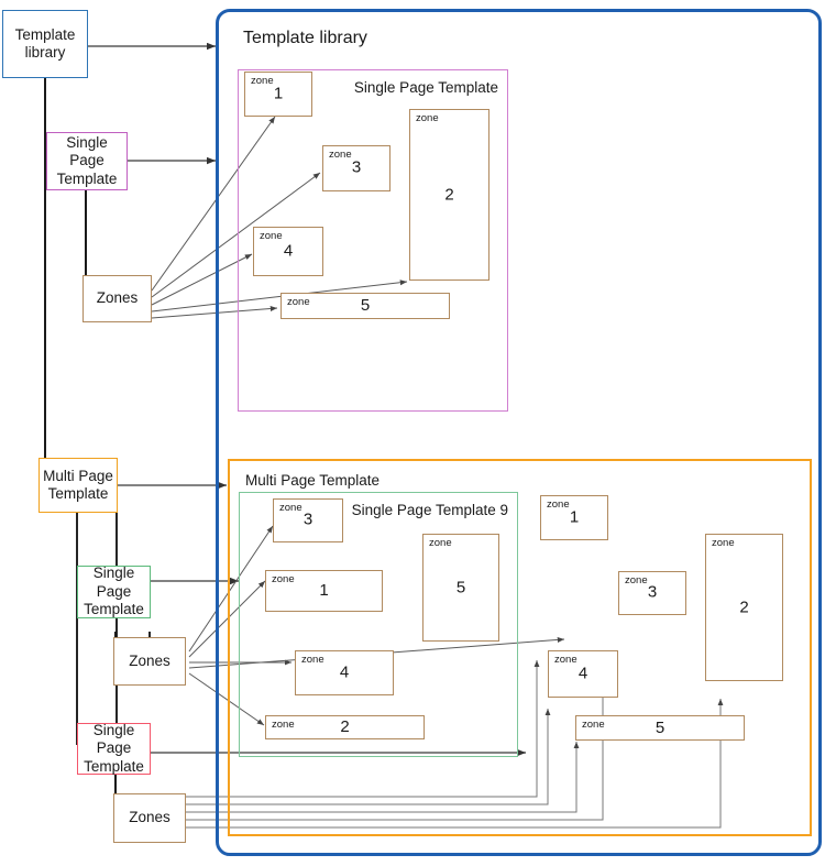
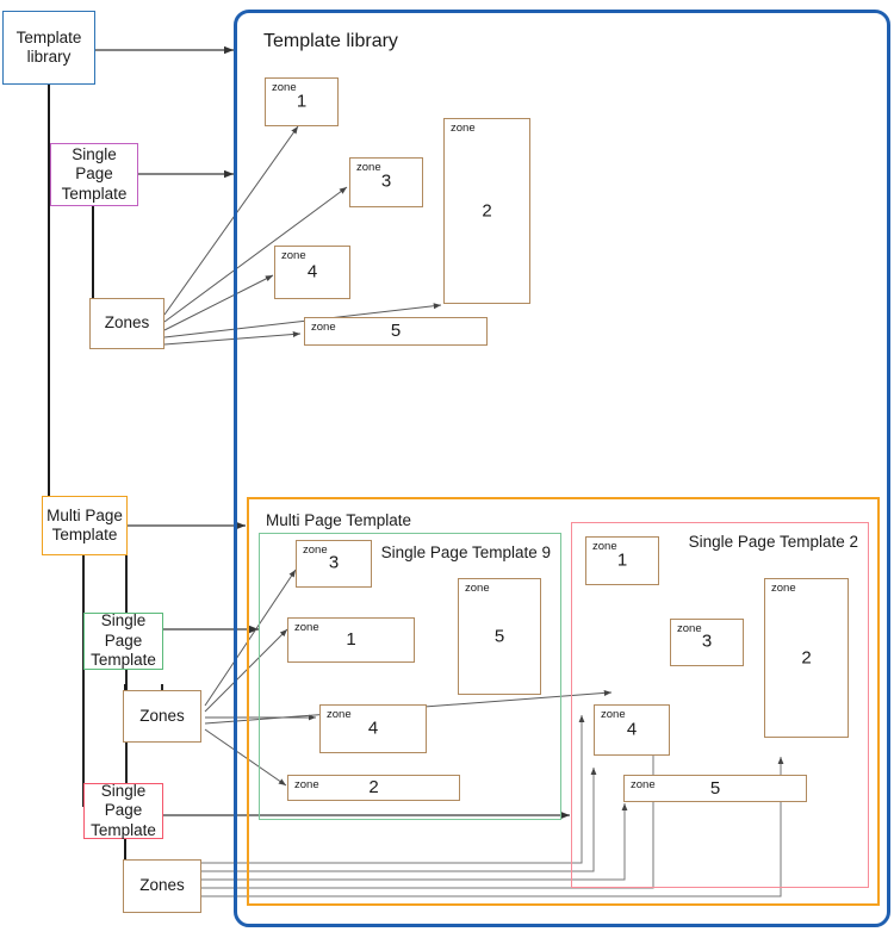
  Template library
- Single Page Template
  zone
  1
  zone
  2
  zone
  3
  zone
  4
  zone
  5
  Multi Page Template
  Single Page Template 9
  zone
  3
  zone
  1
  zone
  5
  zone
  4
  zone
  2
+ Single Page Template 2
  zone
  1
  zone
  2
  zone
  3
  zone
  4
  zone
  5
  Template
  library
  Single Page
  Template
  Zones
  Multi Page
  Template
  Single Page
  Template
  Zones
  Single Page
  Template
  Zones
